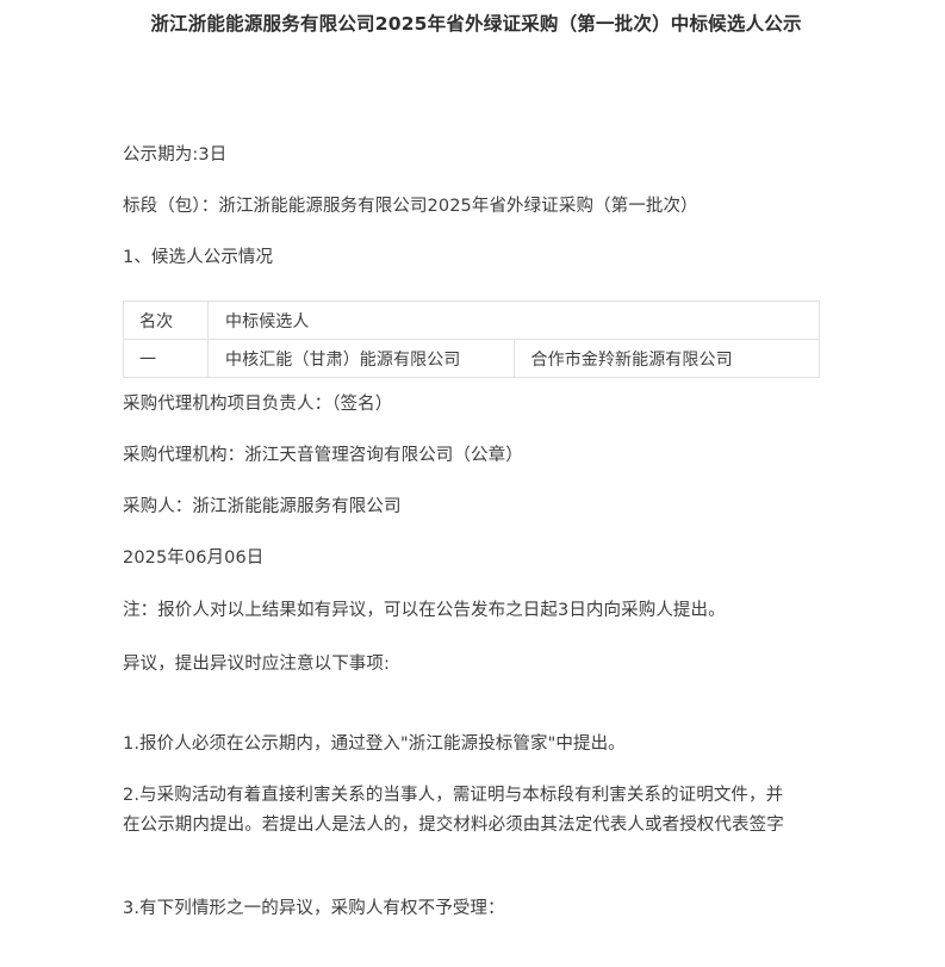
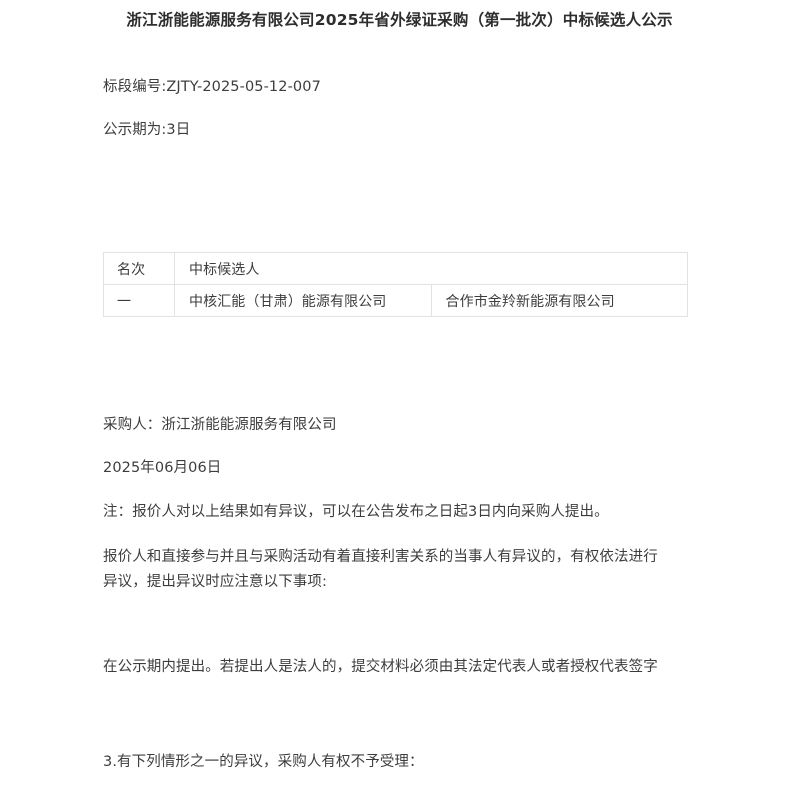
  浙江浙能能源服务有限公司2025年省外绿证采购（第一批次）中标候选人公示
+ 标段编号:ZJTY-2025-05-12-007
  公示期为:3日
- 标段（包）：浙江浙能能源服务有限公司2025年省外绿证采购（第一批次）
- 1、候选人公示情况
  名次	中标候选人
  一	中核汇能（甘肃）能源有限公司	合作市金羚新能源有限公司
- 采购代理机构项目负责人：（签名）
- 采购代理机构：浙江天音管理咨询有限公司（公章）
  采购人：浙江浙能能源服务有限公司
  2025年06月06日
  注：报价人对以上结果如有异议，可以在公告发布之日起3日内向采购人提出。
+ 报价人和直接参与并且与采购活动有着直接利害关系的当事人有异议的，有权依法进行
  异议，提出异议时应注意以下事项:
- 1.报价人必须在公示期内，通过登入"浙江能源投标管家"中提出。
- 2.与采购活动有着直接利害关系的当事人，需证明与本标段有利害关系的证明文件，并
  在公示期内提出。若提出人是法人的，提交材料必须由其法定代表人或者授权代表签字
  3.有下列情形之一的异议，采购人有权不予受理：
